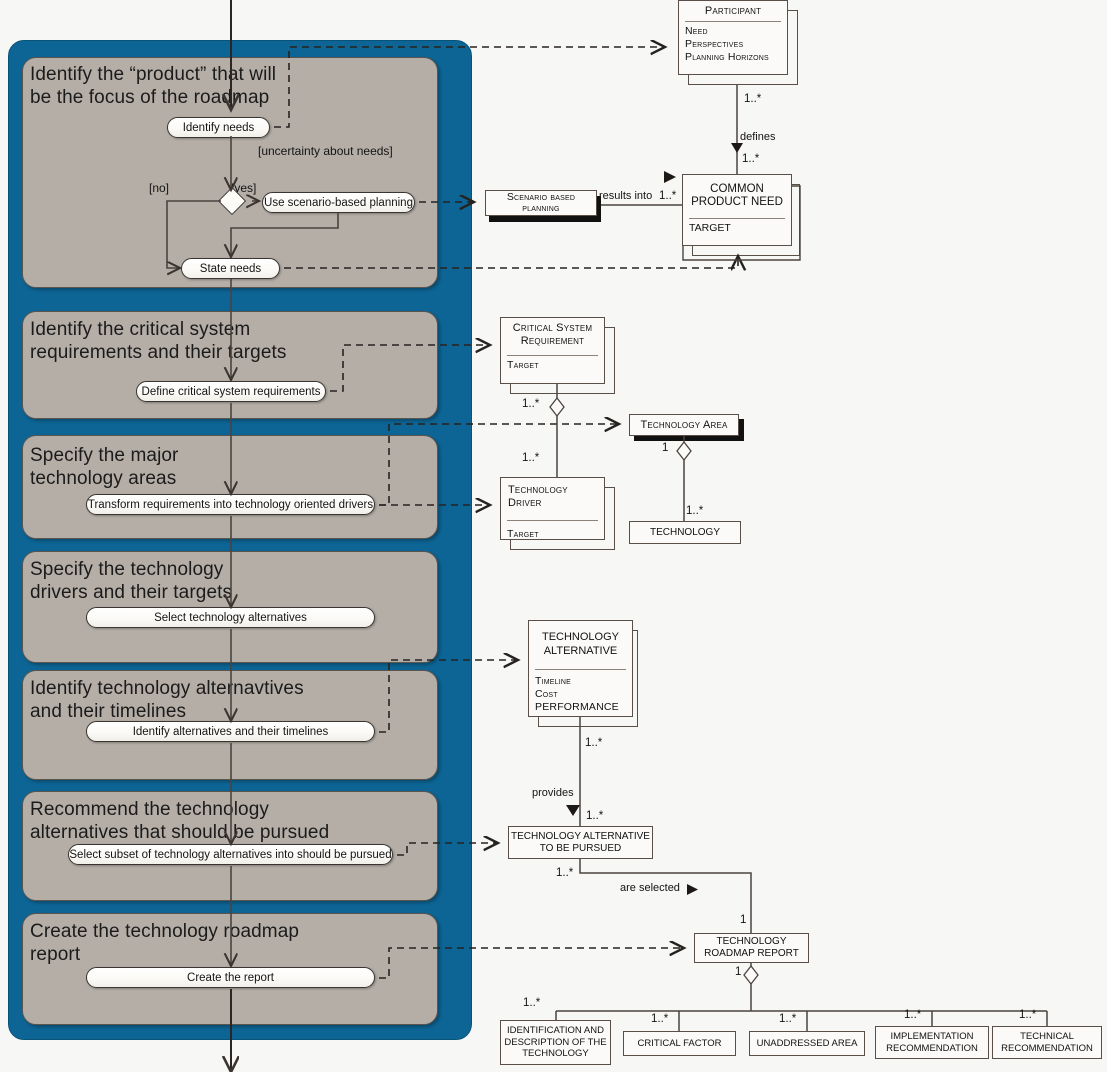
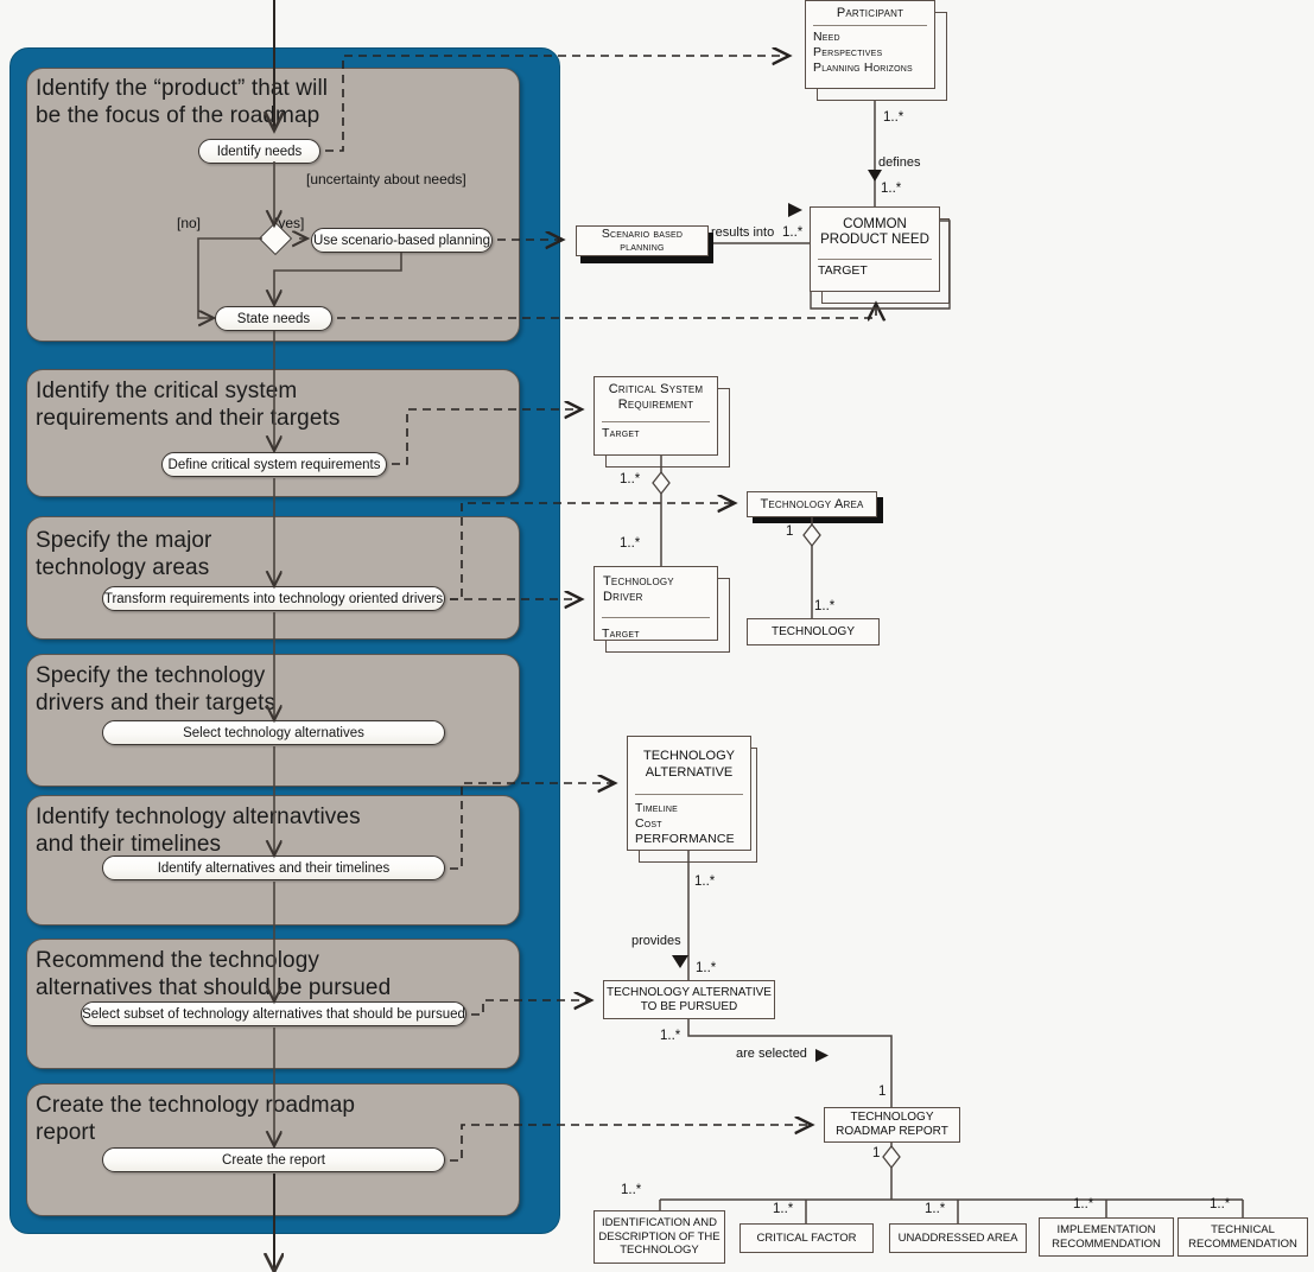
  Identify the “product” that will
  be the focus of the roadmap
  Identify needs
  [uncertainty about needs]
  [no]
  yes]
  Use scenario-based planning
  State needs
  Identify the critical system
  requirements and theirargets
  Define critical system requirements
  Specify the major
  technology areas
  Transform requirements into technology oriented drivers
  Specify the technology
  drivers and their targets
  Select technology alternatives
  Identify technology alternavtives
  and their timelines
  Identify alternatives and their timelines
  Recommend the technology
  alternatives that should be pursued
- Select subset of technology alternatives into should be pursued
+ Select subset of technology alternatives that should be pursued
  Create the technology roadmap
  report
  Create the report
  Participant
  Need
  Perspectives
  Planning Horizons
  COMMON
  PRODUCT NEED
  TARGET
  Scenario based
  planning
  Critical System
  Requirement
  Target
  Technology Driver
  Target
  Technology Area
  TECHNOLOGY
  TECHNOLOGY
  ALTERNATIVE
  Timeline
  Cost
  PERFORMANCE
  TECHNOLOGY ALTERNATIVE
  TO BE PURSUED
  TECHNOLOGY
  ROADMAP REPORT
  IDENTIFICATION AND
  DESCRIPTION OF THE
  TECHNOLOGY
  CRITICAL FACTOR
  UNADDRESSED AREA
  IMPLEMENTATION
  RECOMMENDATION
  TECHNICAL
  RECOMMENDATION
  defines
  results into
  provides
  are selected
  1..*
  1..*
  1..*
  1..*
  1..*
  1
  1..*
  1..*
  1..*
  1..*
  1
  1
  1..*
  1..*
  1..*
  1..*
  1..*
